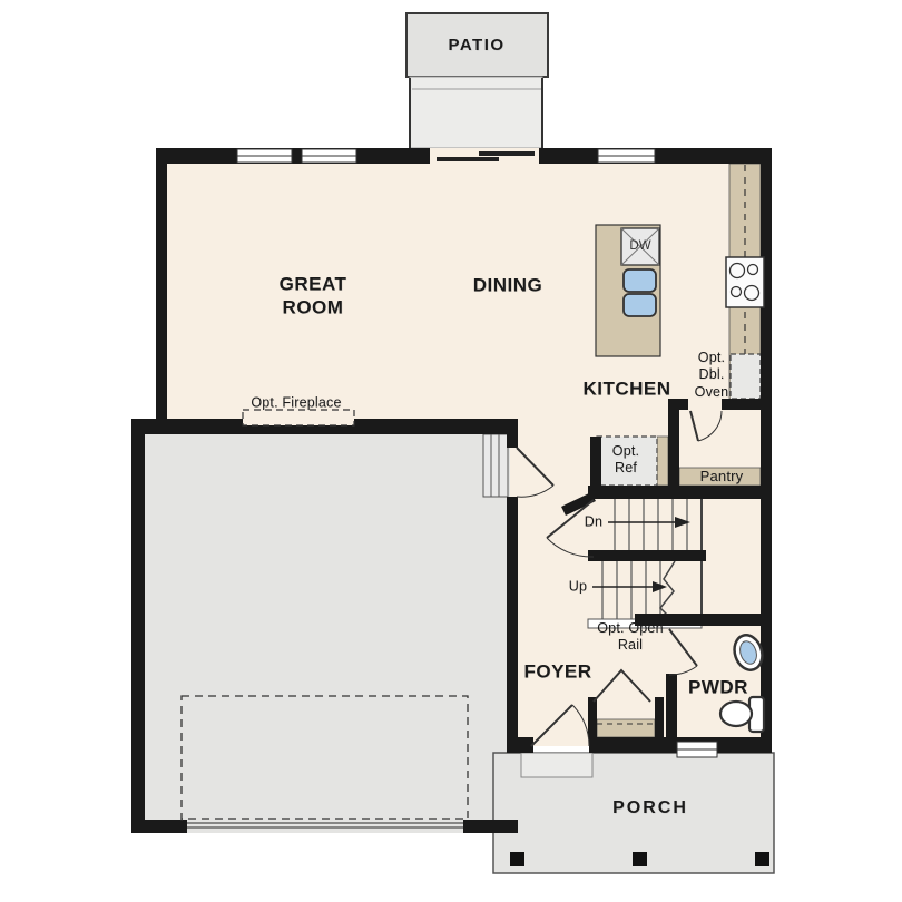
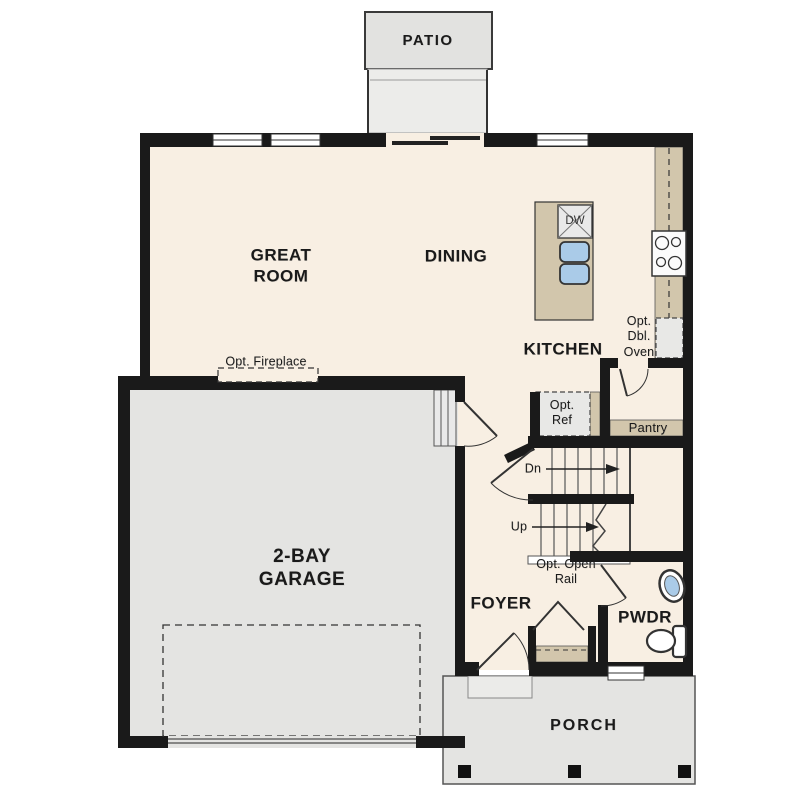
  PATIO
  GREAT
  ROOM
  DINING
  KITCHEN
+ 2-BAY
+ GARAGE
  FOYER
  PWDR
  PORCH
  Opt. Fireplace
  Opt.
  Ref
  Opt.
  Dbl.
  Oven
  Pantry
  Dn
  Up
  Opt. Open
  Rail
  DW
